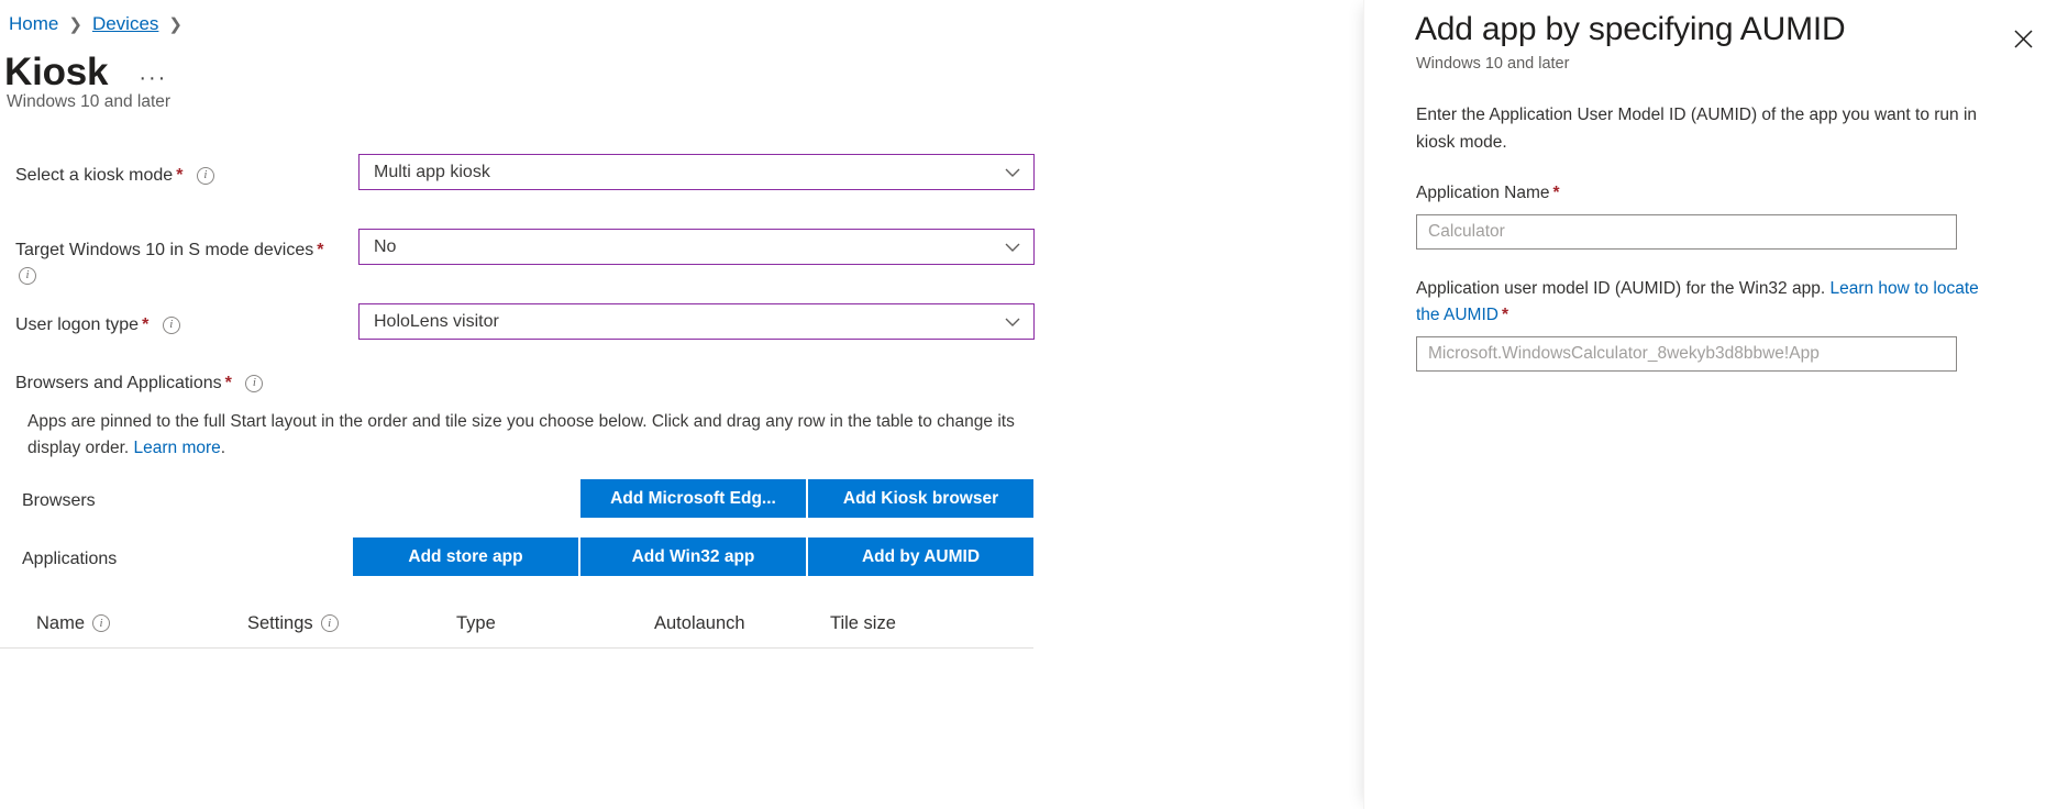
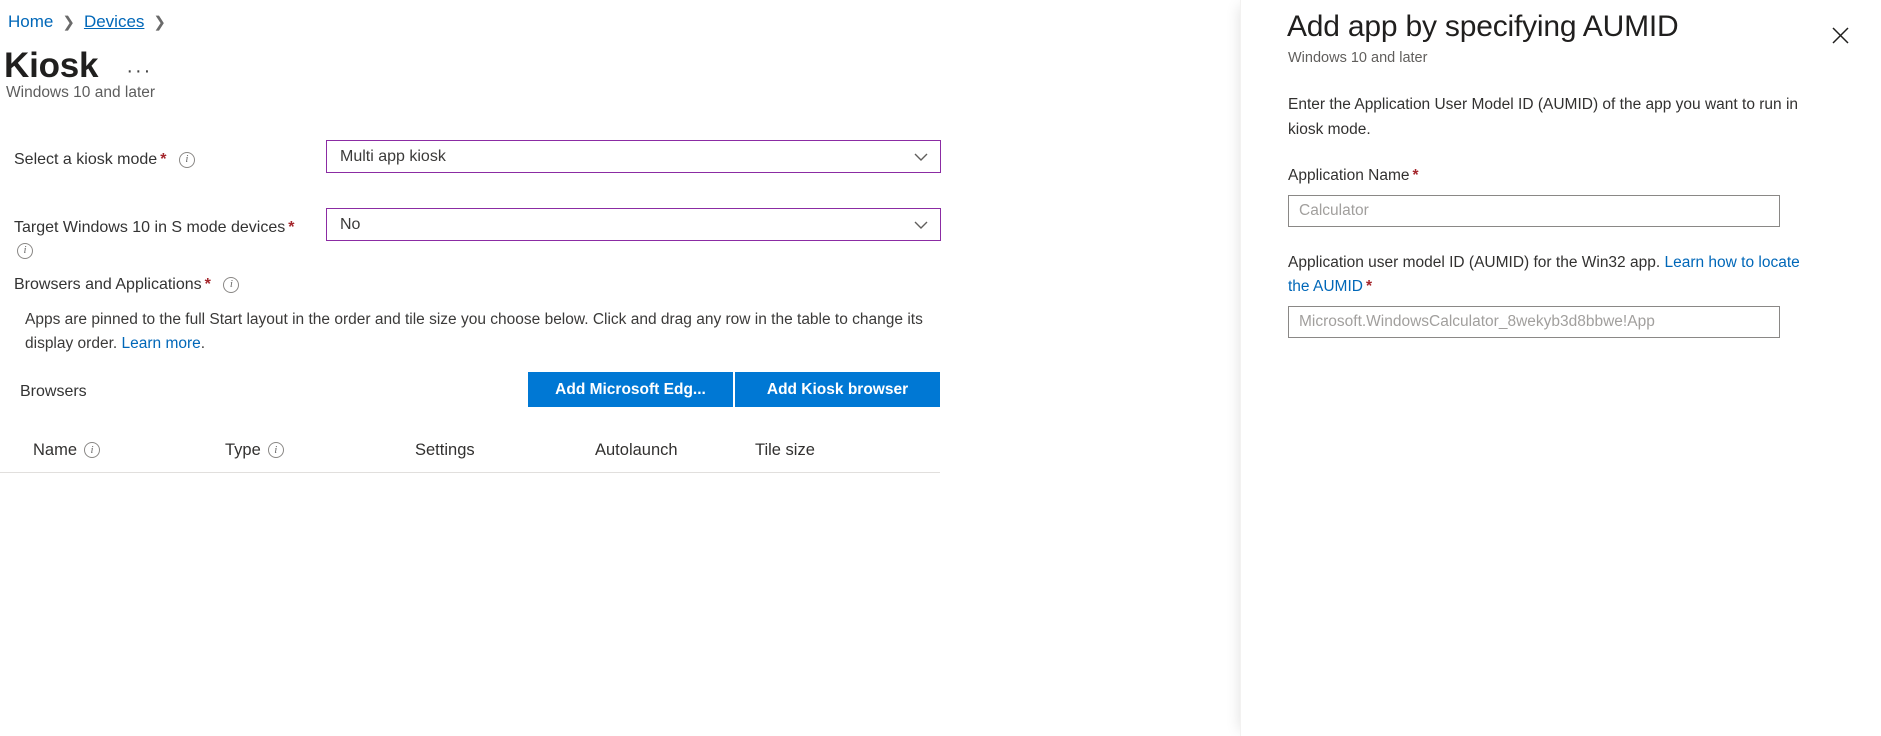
  Home
  ❯
  Devices
  ❯
  Kiosk
  ···
  Windows 10 and later
  Select a kiosk mode * i
  Multi app kiosk
  Target Windows 10 in S mode devices *
  i
  No
- User logon type * i
- HoloLens visitor
  Browsers and Applications * i
  Apps are pinned to the full Start layout in the order and tile size you choose below. Click and drag any row in the table to change its display order. Learn more.
  Browsers
  Add Microsoft Edg...
  Add Kiosk browser
- Applications
- Add store app
- Add Win32 app
- Add by AUMID
  Name
  i
- Settings
+ Type
  i
- Type
+ Settings
  Autolaunch
  Tile size
  Add app by specifying AUMID
  Windows 10 and later
  Enter the Application User Model ID (AUMID) of the app you want to run in kiosk mode.
  Application Name *
  Calculator
  Application user model ID (AUMID) for the Win32 app. Learn how to locate the AUMID *
  Microsoft.WindowsCalculator_8wekyb3d8bbwe!App
